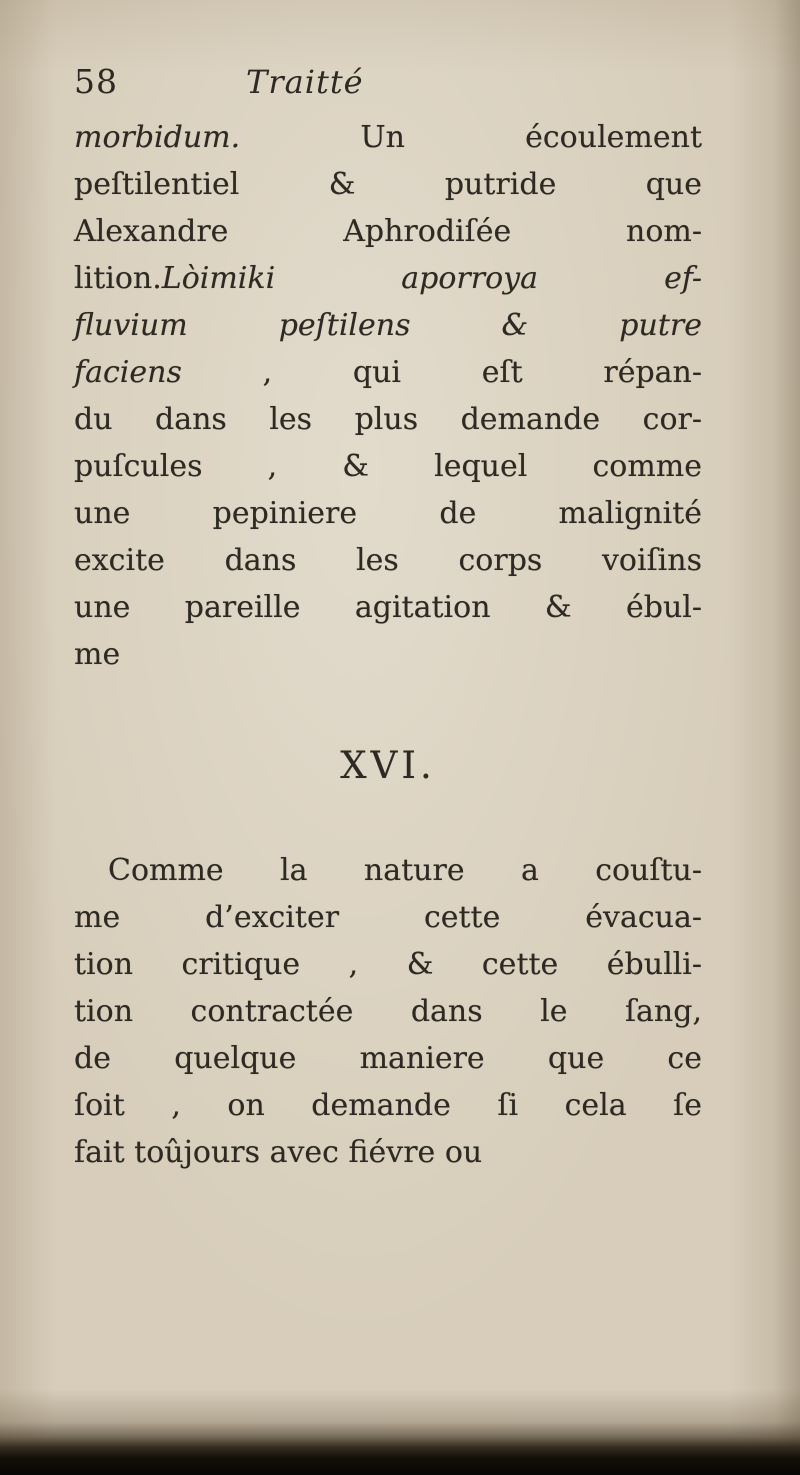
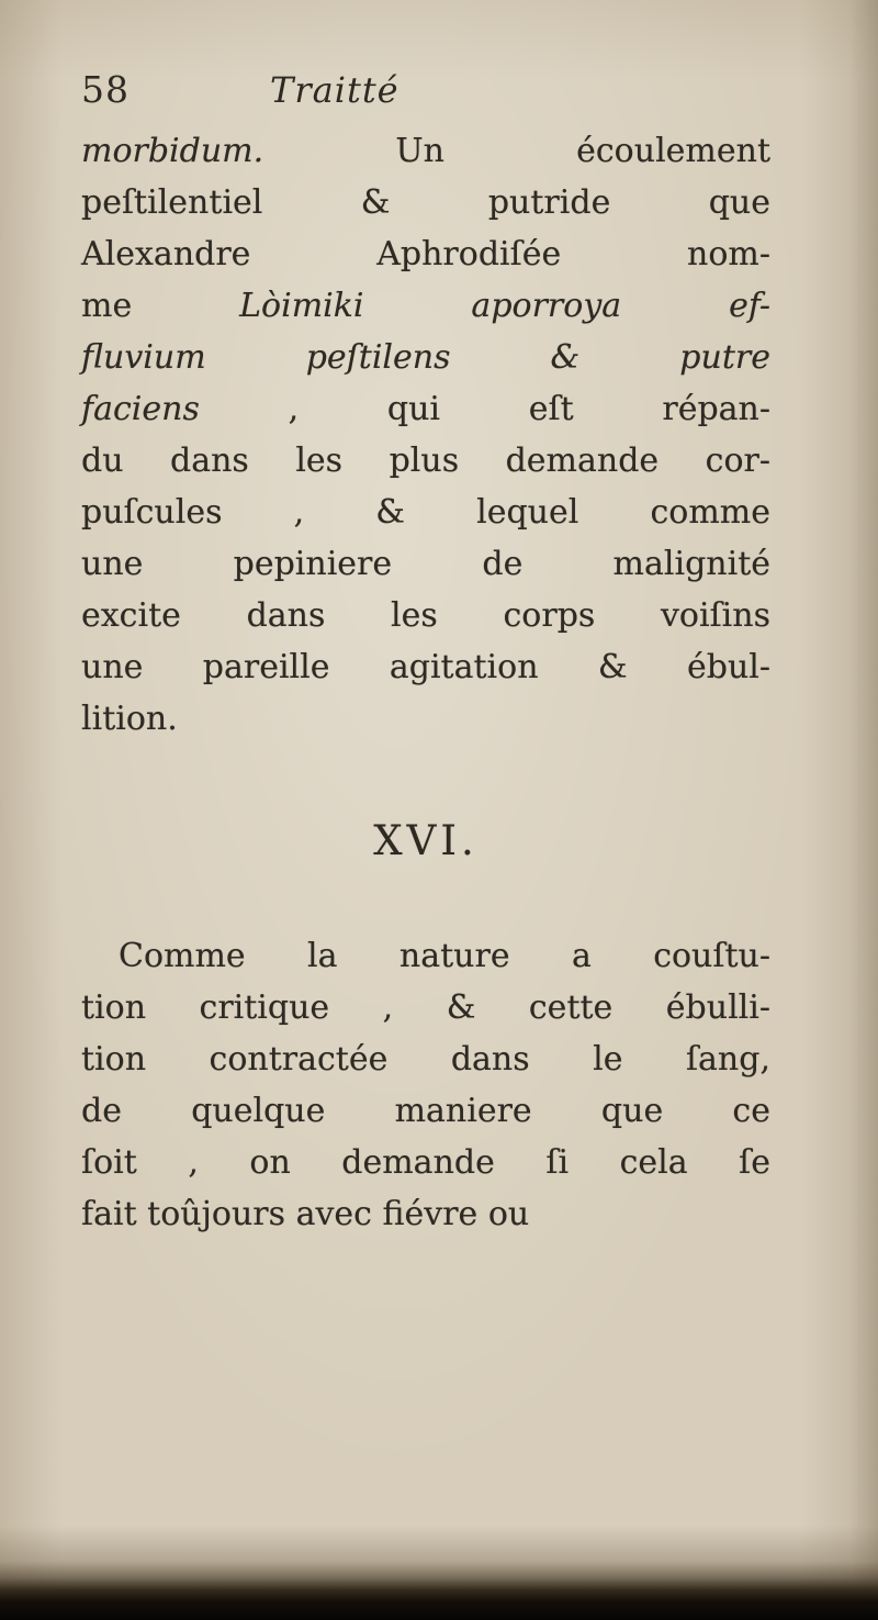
  58
  Traitté
  morbidum. Un écoulement
  peſtilentiel & putride que
  Alexandre Aphrodiſée nom-
- lition.Lòimiki aporroya ef-
+ me Lòimiki aporroya ef-
  fluvium peſtilens & putre
  faciens , qui eſt répan-
  du dans les plus demande cor-
  puſcules , & lequel comme
  une pepiniere de malignité
  excite dans les corps voiſins
  une pareille agitation & ébul-
- me
+ lition.
  XVI.
  Comme la nature a couſtu-
- me d’exciter cette évacua-
  tion critique , & cette ébulli-
  tion contractée dans le ſang,
  de quelque maniere que ce
  ſoit , on demande ſi cela ſe
  fait toûjours avec fiévre ou
